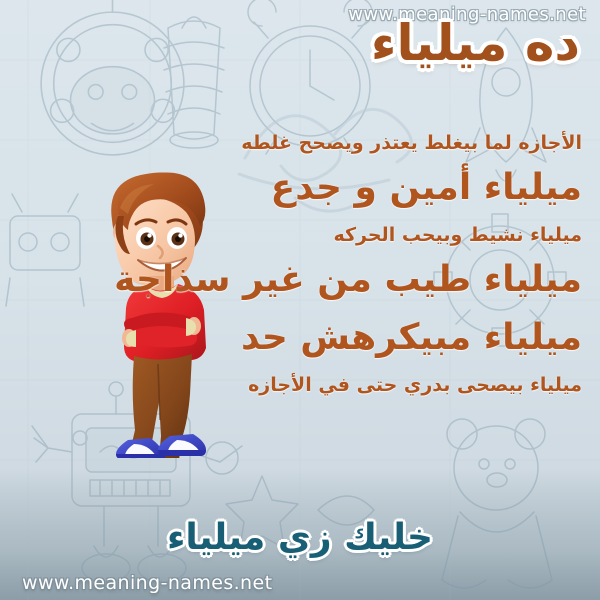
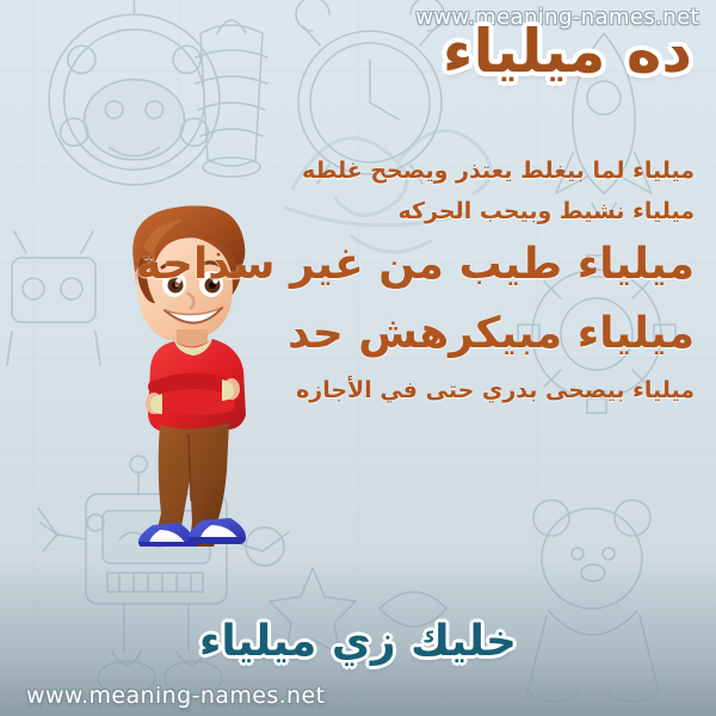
  www.meaning-names.net
  ده ميلياء
- الأجازه لما بيغلط يعتذر ويصحح غلطه
+ ميلياء لما بيغلط يعتذر ويصحح غلطه
- ميلياء أمين و جدع
  ميلياء نشيط وبيحب الحركه
  ميلياء طيب من غير سذاجة
  ميلياء مبيكرهش حد
  ميلياء بيصحى بدري حتى في الأجازه
  خليك زي ميلياء
  www.meaning-names.net
